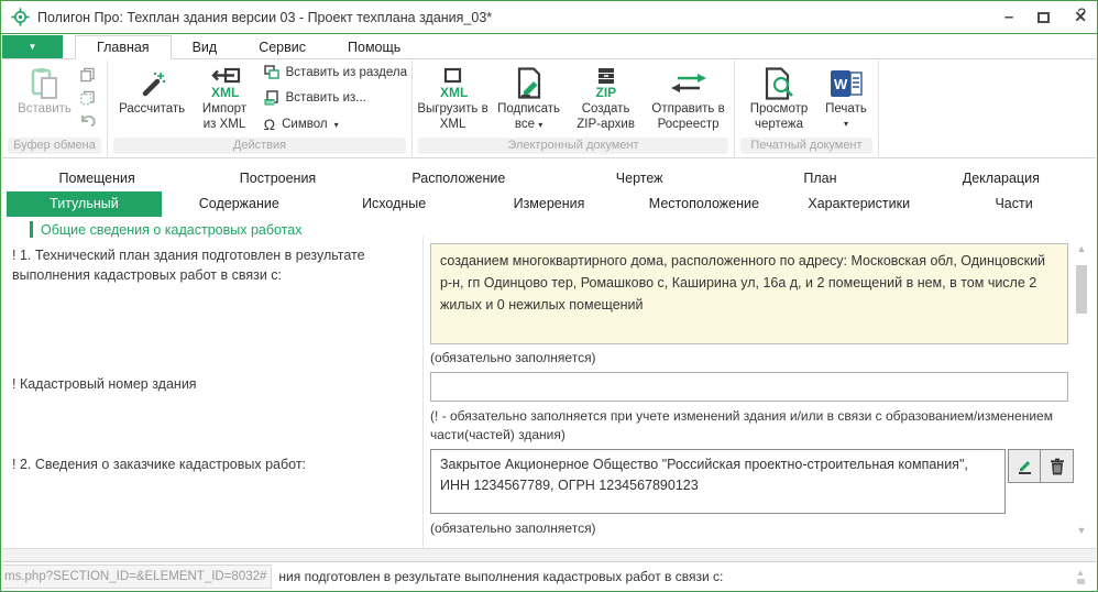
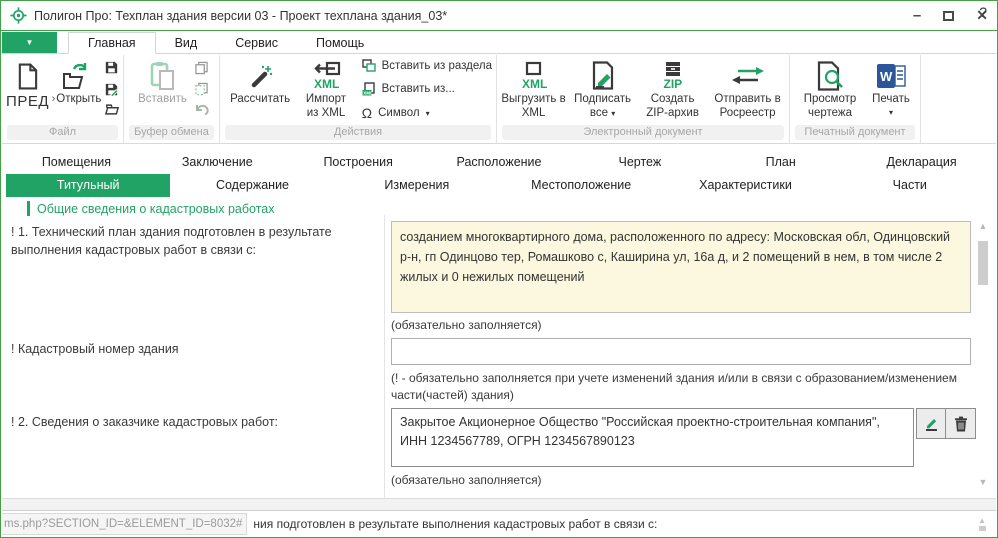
  Полигон Про: Техплан здания версии 03 - Проект техплана здания_03*
  –
  ✕
  ▼
  Главная
  Вид
  Сервис
  Помощь
  ?
+ ПРЕД
+ ›Открыть
+ Файл
  Вставить
  Буфер обмена
  Рассчитать
  XML
  Импорт из XML
  Вставить из раздела
  Вставить из...
  Ω
  Символ
  ▾
  Действия
  XML
  Выгрузить в XML
  Подписать все ▾
  ZIP
  Создать ZIP-архив
  Отправить в Росреестр
  Электронный документ
  Просмотр чертежа
  W
  Печать
  ▾
  Печатный документ
  Помещения
+ Заключение
  Построения
  Расположение
  Чертеж
  План
  Декларация
  Титульный
  Содержание
- Исходные
  Измерения
  Местоположение
  Характеристики
  Части
  Общие сведения о кадастровых работах
  ! 1. Технический план здания подготовлен в результате выполнения кадастровых работ в связи с:
  (обязательно заполняется)
  ! Кадастровый номер здания
  (! - обязательно заполняется при учете изменений здания и/или в связи с образованием/изменением части(частей) здания)
  ! 2. Сведения о заказчике кадастровых работ:
  (обязательно заполняется)
  ▲
  ▼
  ms.php?SECTION_ID=&ELEMENT_ID=8032#
  ния подготовлен в результате выполнения кадастровых работ в связи с:
  ▲
